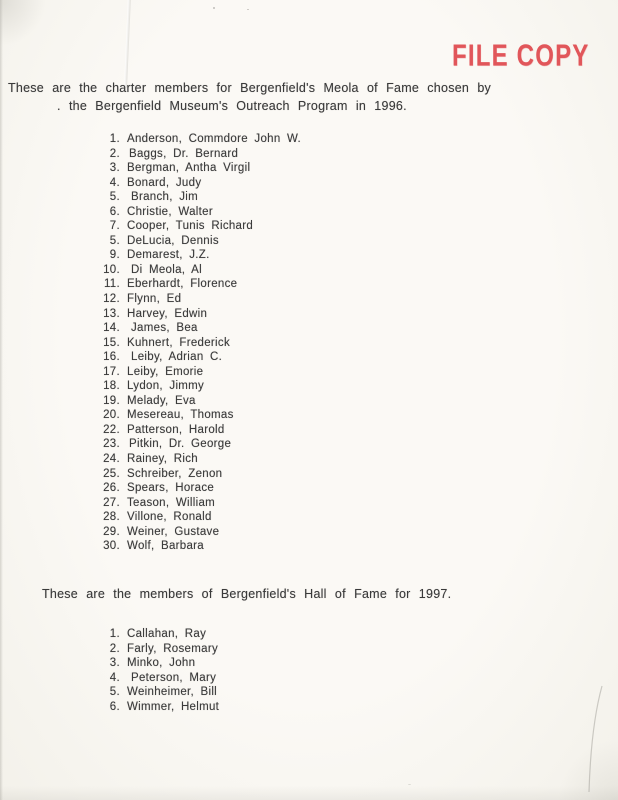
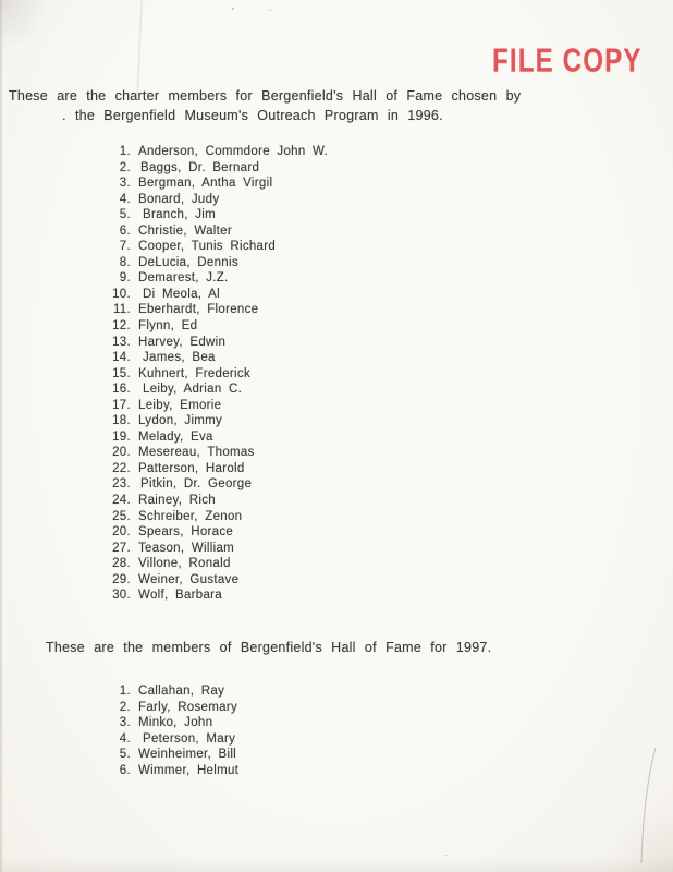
  FILE COPY
- These are the charter members for Bergenfield's Meola of Fame chosen by
+ These are the charter members for Bergenfield's Hall of Fame chosen by
  . the Bergenfield Museum's Outreach Program in 1996.
  1. Anderson, Commdore John W.
  2. Baggs, Dr. Bernard
  3. Bergman, Antha Virgil
  4. Bonard, Judy
  5. Branch, Jim
  6. Christie, Walter
  7. Cooper, Tunis Richard
- 5. DeLucia, Dennis
+ 8. DeLucia, Dennis
  9. Demarest, J.Z.
  10. Di Meola, Al
  11. Eberhardt, Florence
  12. Flynn, Ed
  13. Harvey, Edwin
  14. James, Bea
  15. Kuhnert, Frederick
  16. Leiby, Adrian C.
  17. Leiby, Emorie
  18. Lydon, Jimmy
  19. Melady, Eva
  20. Mesereau, Thomas
  22. Patterson, Harold
  23. Pitkin, Dr. George
  24. Rainey, Rich
  25. Schreiber, Zenon
- 26. Spears, Horace
+ 20. Spears, Horace
  27. Teason, William
  28. Villone, Ronald
  29. Weiner, Gustave
  30. Wolf, Barbara
  These are the members of Bergenfield's Hall of Fame for 1997.
  1. Callahan, Ray
  2. Farly, Rosemary
  3. Minko, John
  4. Peterson, Mary
  5. Weinheimer, Bill
  6. Wimmer, Helmut
